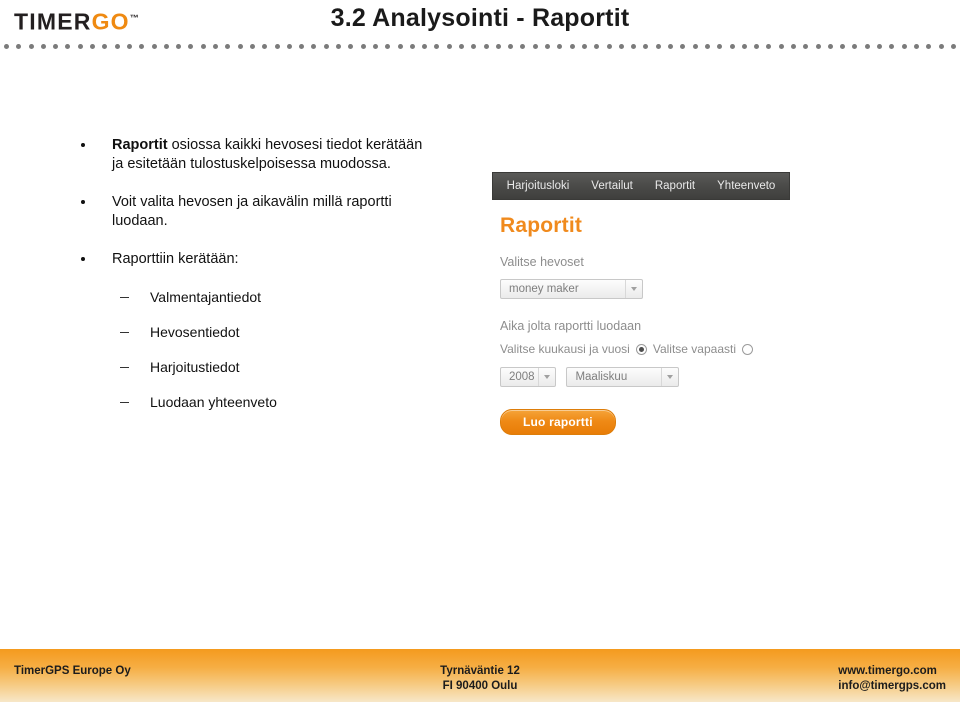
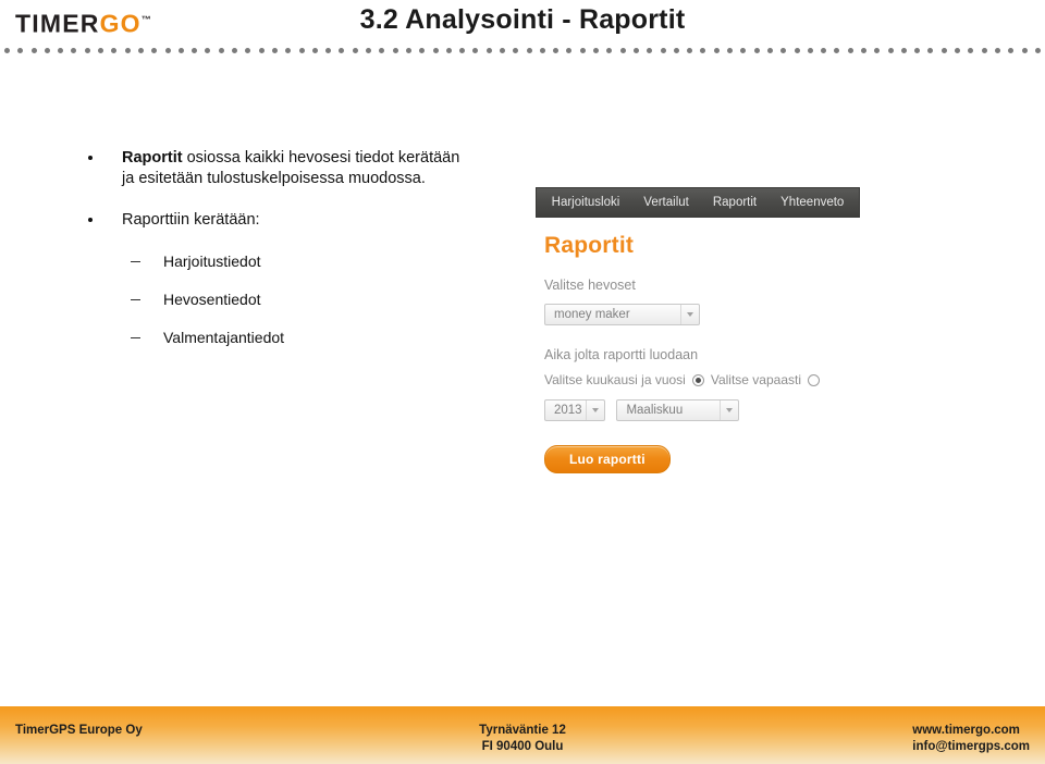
  TIMERGO™
  3.2 Analysointi - Raportit
  Raportit osiossa kaikki hevosesi tiedot kerätään ja esitetään tulostuskelpoisessa muodossa.
- Voit valita hevosen ja aikavälin millä raportti luodaan.
  Raporttiin kerätään:
- Valmentajantiedot
+ Harjoitustiedot
  Hevosentiedot
- Harjoitustiedot
+ Valmentajantiedot
- Luodaan yhteenveto
  Harjoitusloki
  Vertailut
  Raportit
  Yhteenveto
  Raportit
  Valitse hevoset
  money maker
  Aika jolta raportti luodaan
  Valitse kuukausi ja vuosi
  Valitse vapaasti
- 2008
+ 2013
  Maaliskuu
  Luo raportti
  TimerGPS Europe Oy
  Tyrnäväntie 12
  FI 90400 Oulu
  www.timergo.com
  info@timergps.com
